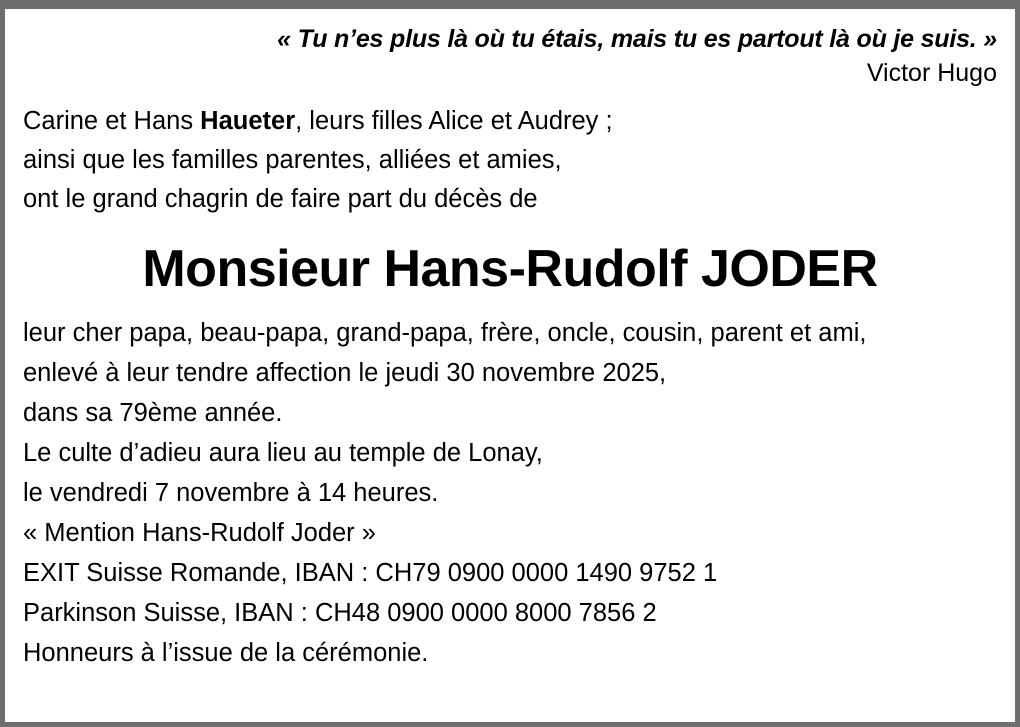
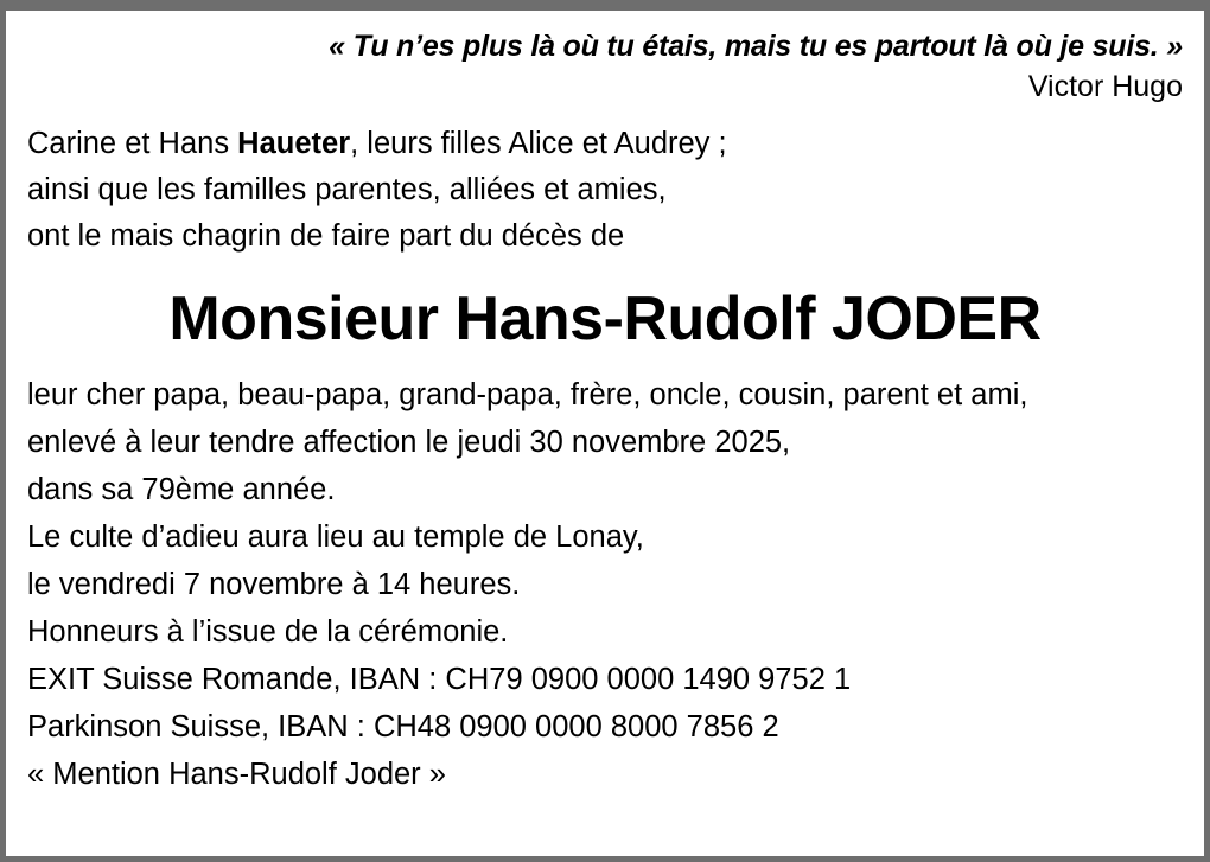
  « Tu n’es plus là où tu étais, mais tu es partout là où je suis. »
  Victor Hugo
  Carine et Hans Haueter, leurs filles Alice et Audrey ;
  ainsi que les familles parentes, alliées et amies,
- ont le grand chagrin de faire part du décès de
+ ont le mais chagrin de faire part du décès de
  Monsieur Hans-Rudolf JODER
  leur cher papa, beau-papa, grand-papa, frère, oncle, cousin, parent et ami,
  enlevé à leur tendre affection le jeudi 30 novembre 2025,
  dans sa 79ème année.
  Le culte d’adieu aura lieu au temple de Lonay,
  le vendredi 7 novembre à 14 heures.
- « Mention Hans-Rudolf Joder »
+ Honneurs à l’issue de la cérémonie.
  EXIT Suisse Romande, IBAN : CH79 0900 0000 1490 9752 1
  Parkinson Suisse, IBAN : CH48 0900 0000 8000 7856 2
- Honneurs à l’issue de la cérémonie.
+ « Mention Hans-Rudolf Joder »
